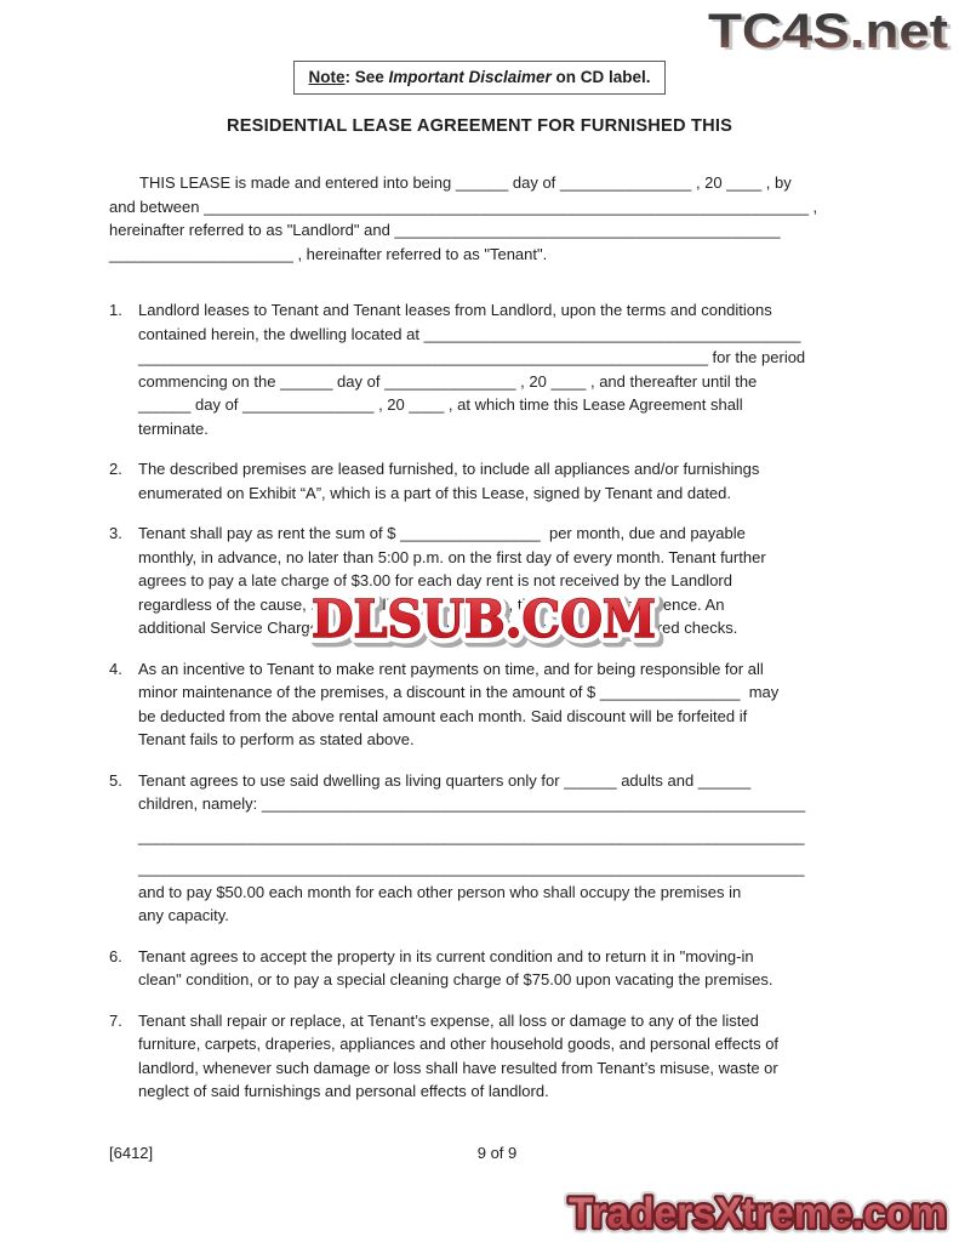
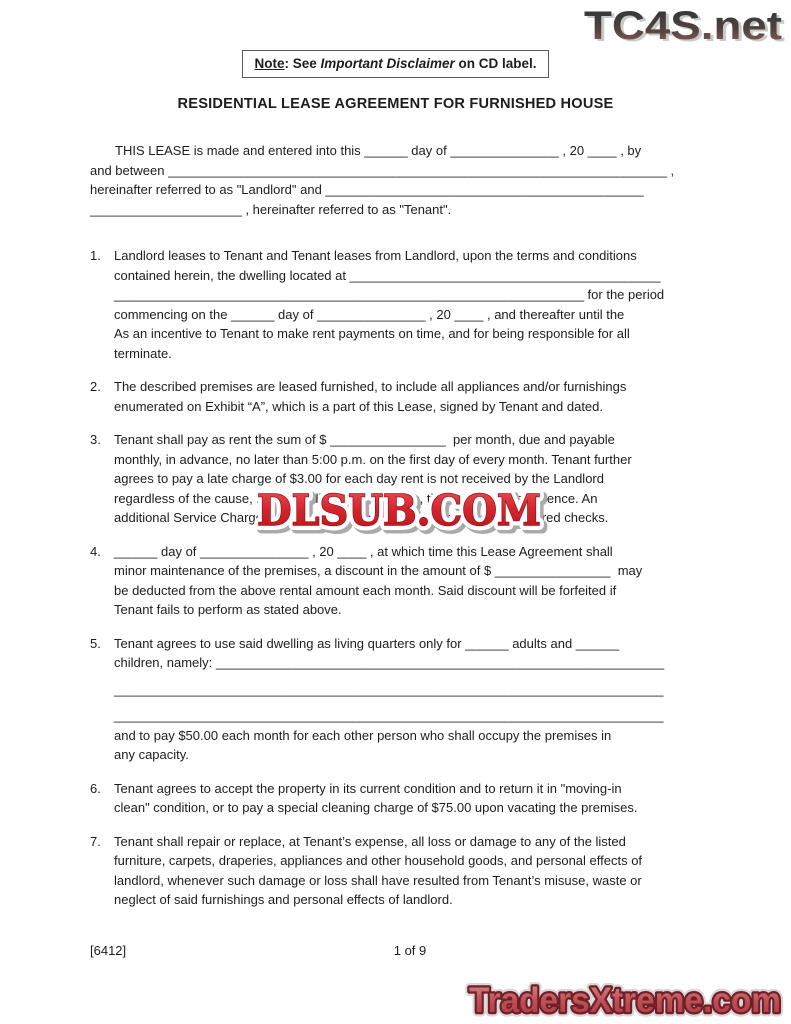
  TC4S.net
  Note: See Important Disclaimer on CD label.
- RESIDENTIAL LEASE AGREEMENT FOR FURNISHED THIS
+ RESIDENTIAL LEASE AGREEMENT FOR FURNISHED HOUSE
- THIS LEASE is made and entered into being ______ day of _______________ , 20 ____ , by
+ THIS LEASE is made and entered into this ______ day of _______________ , 20 ____ , by
  and between _____________________________________________________________________ ,
  hereinafter referred to as "Landlord" and ____________________________________________
  _____________________ , hereinafter referred to as "Tenant".
  1.
  Landlord leases to Tenant and Tenant leases from Landlord, upon the terms and conditions
  contained herein, the dwelling located at ___________________________________________
  _________________________________________________________________ for the period
  commencing on the ______ day of _______________ , 20 ____ , and thereafter until the
- ______ day of _______________ , 20 ____ , at which time this Lease Agreement shall
+ As an incentive to Tenant to make rent payments on time, and for being responsible for all
  terminate.
  2.
  The described premises are leased furnished, to include all appliances and/or furnishings
  enumerated on Exhibit “A”, which is a part of this Lease, signed by Tenant and dated.
  3.
  Tenant shall pay as rent the sum of $ ________________ per month, due and payable
  monthly, in advance, no later than 5:00 p.m. on the first day of every month. Tenant further
  agrees to pay a late charge of $3.00 for each day rent is not received by the Landlord
  regardless of the cause, including dishonored checks, time being of the essence. An
  additional Service Charge of $10.00 will be paid to Landlord for all dishonored checks.
  4.
- As an incentive to Tenant to make rent payments on time, and for being responsible for all
+ ______ day of _______________ , 20 ____ , at which time this Lease Agreement shall
  minor maintenance of the premises, a discount in the amount of $ ________________ may
  be deducted from the above rental amount each month. Said discount will be forfeited if
  Tenant fails to perform as stated above.
  5.
  Tenant agrees to use said dwelling as living quarters only for ______ adults and ______
  children, namely: ______________________________________________________________
  ____________________________________________________________________________
  ____________________________________________________________________________
  and to pay $50.00 each month for each other person who shall occupy the premises in
  any capacity.
  6.
  Tenant agrees to accept the property in its current condition and to return it in "moving-in
  clean" condition, or to pay a special cleaning charge of $75.00 upon vacating the premises.
  7.
  Tenant shall repair or replace, at Tenant’s expense, all loss or damage to any of the listed
  furniture, carpets, draperies, appliances and other household goods, and personal effects of
  landlord, whenever such damage or loss shall have resulted from Tenant’s misuse, waste or
  neglect of said furnishings and personal effects of landlord.
  DLSUB.COM
- 9 of 9
+ 1 of 9
  [6412]
  TradersXtreme.com
